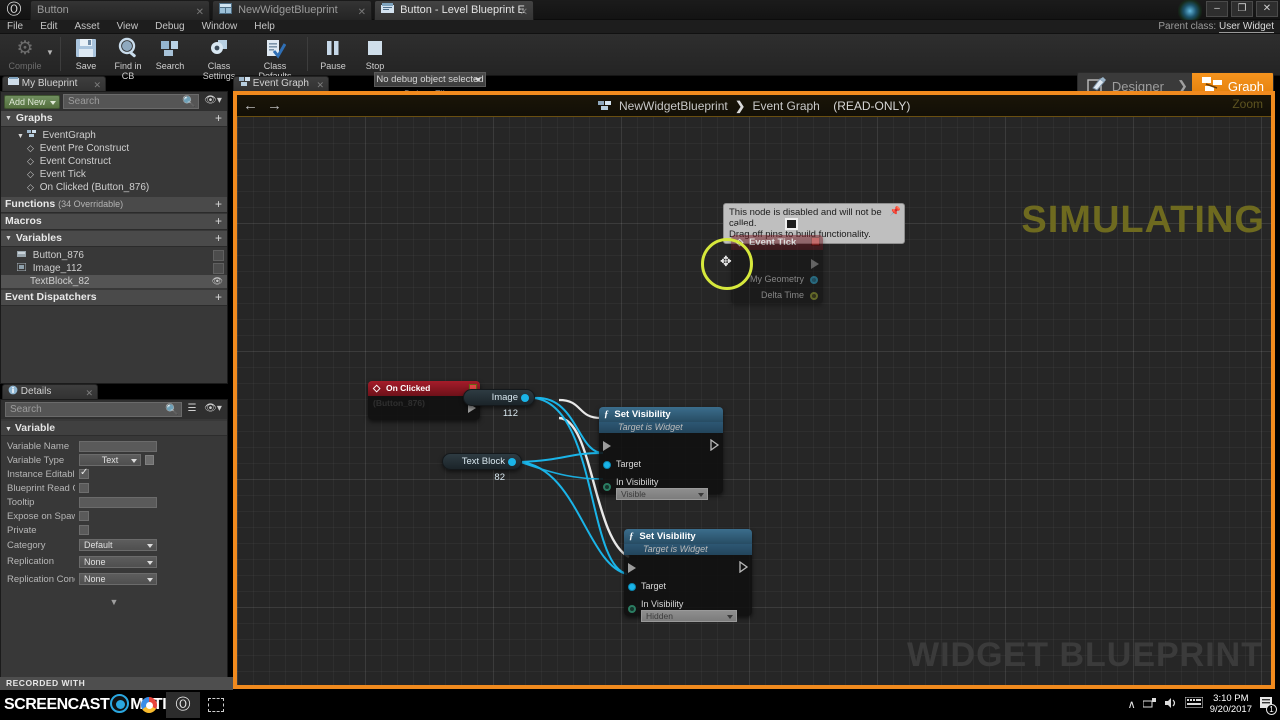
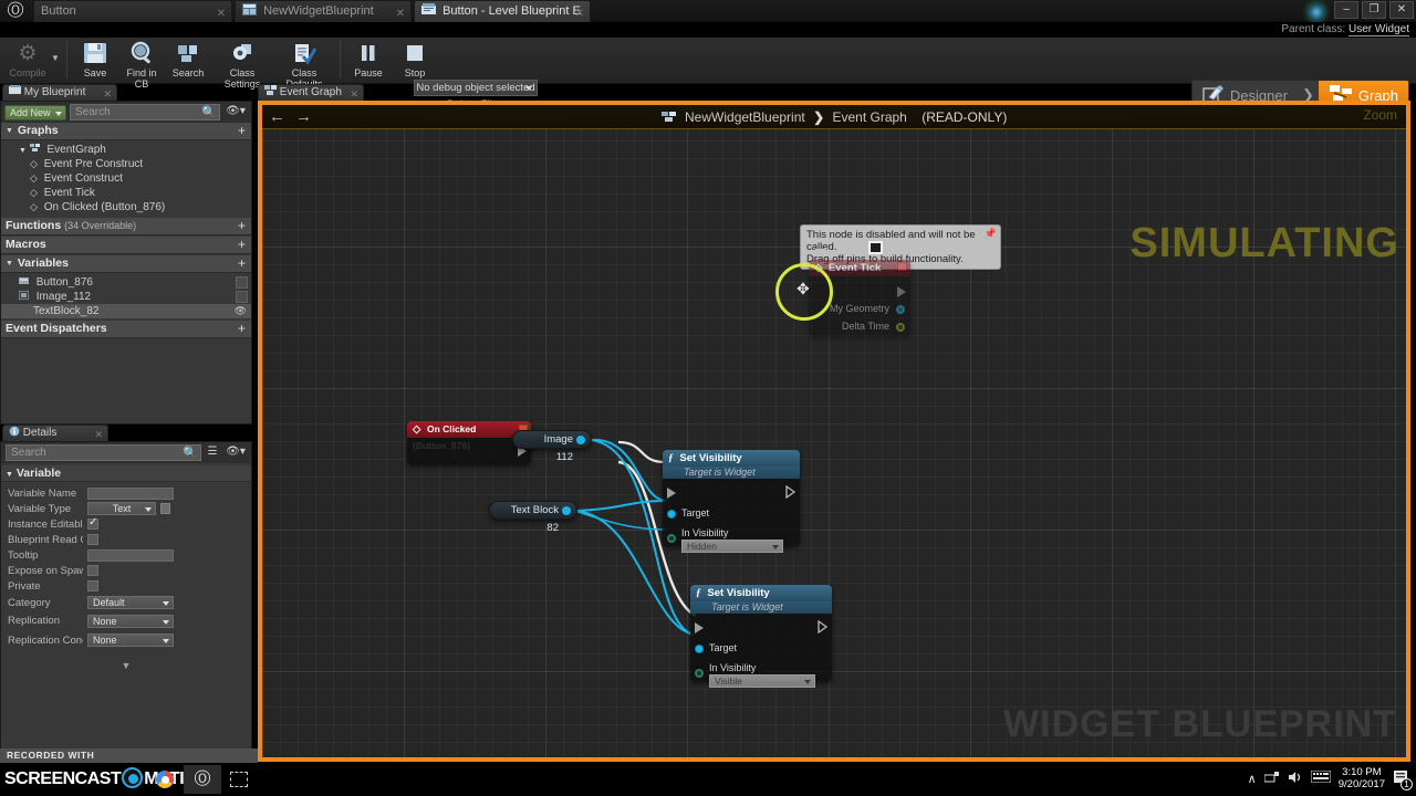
  Ⓞ
  Button
  ✕
  NewWidgetBlueprint
  ✕
  Button - Level Blueprint E
  ✕
  –
  ❐
  ✕
- File Edit Asset View Debug Window Help
  Parent class: User Widget
  ⚙
  Compile
  ▼
  Save
  Find in CB
  Search
  Class Setting
  Pause
  Stop
  No debug object selected
  Designer
  ❯
  Graph
  My Blueprint
  ✕
  Event Graph
  ✕
  Details
  ✕
  Add New
  Search
  🔍
  👁▾
  Graphs
  +
  EventGraph
  ◇ Event Pre Construct
  ◇ Event Construct
  ◇ Event Tick
  ◇ On Clicked (Button_876)
  Functions (34 Overridable)
  +
  Macros
  +
  Variables
  +
  Button_876
  Image_112
  TextBlock_82
  👁
  Event Dispatchers
  +
  Search
  🔍
  ☰
  👁▾
  Variable
  Variable Name
  Variable Type
  Text
  Instance Editabl
  Blueprint Read
  Tooltip
  Expose on Spaw
  Private
  Category
  Default
  Replication
  None
  Replication Con
  None
  ▼
  SIMULATING
  WIDGET BLUEPRINT
  This node is disabled and will not be called.
  Drag off pins to build functionality.
  📌
  ◇ Event Tick
  My Geometry
  Delta Time
  ✥
  ◇ On Clicked (Button_876)
  ƒ Set Visibility
  Target is Widget
  Target
  In Visibility
- Visible
+ Hidden
  ƒ Set Visibility
  Target is Widget
  Target
  In Visibility
- Hidden
+ Visible
  Image 112
  Text Block 82
  ←
  →
  NewWidgetBlueprint ❯ Event Graph (READ-ONLY)
  Zoom
  RECORDED WITH
  SCREENCAST MTI
  Ⓞ
  ∧
  3:10 PM
  9/20/2017
  1
